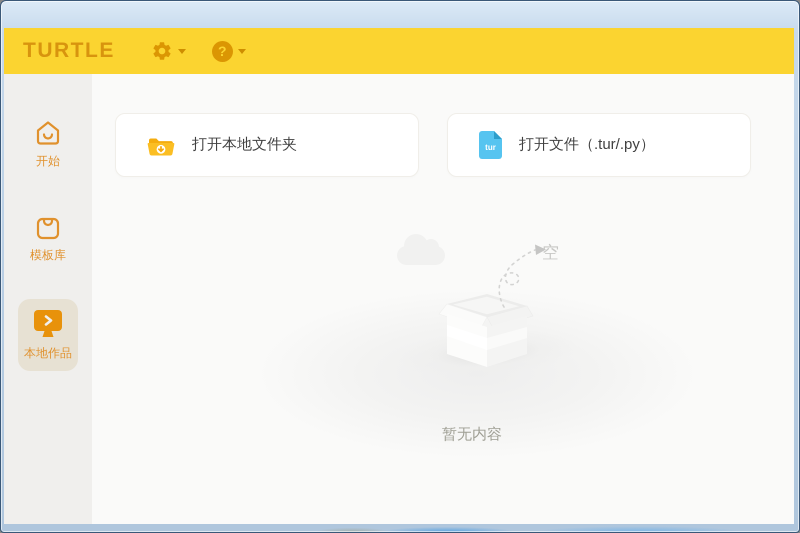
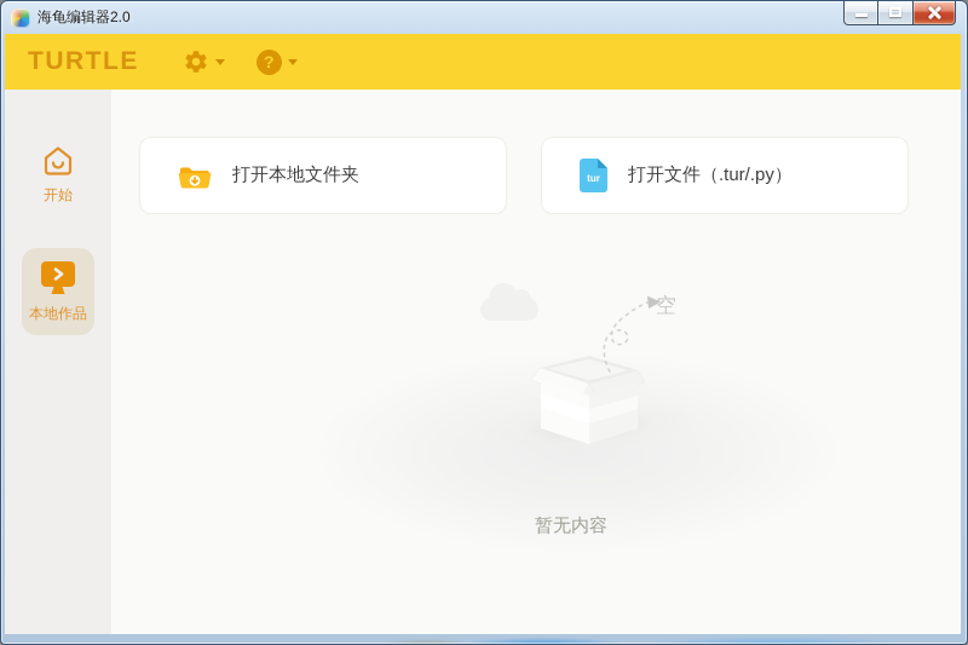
+ 海龟编辑器2.0
  TURTLE
  ?
  开始
- 模板库
  本地作品
  打开本地文件夹
  tur
  打开文件（.tur/.py）
  空
  暂无内容
